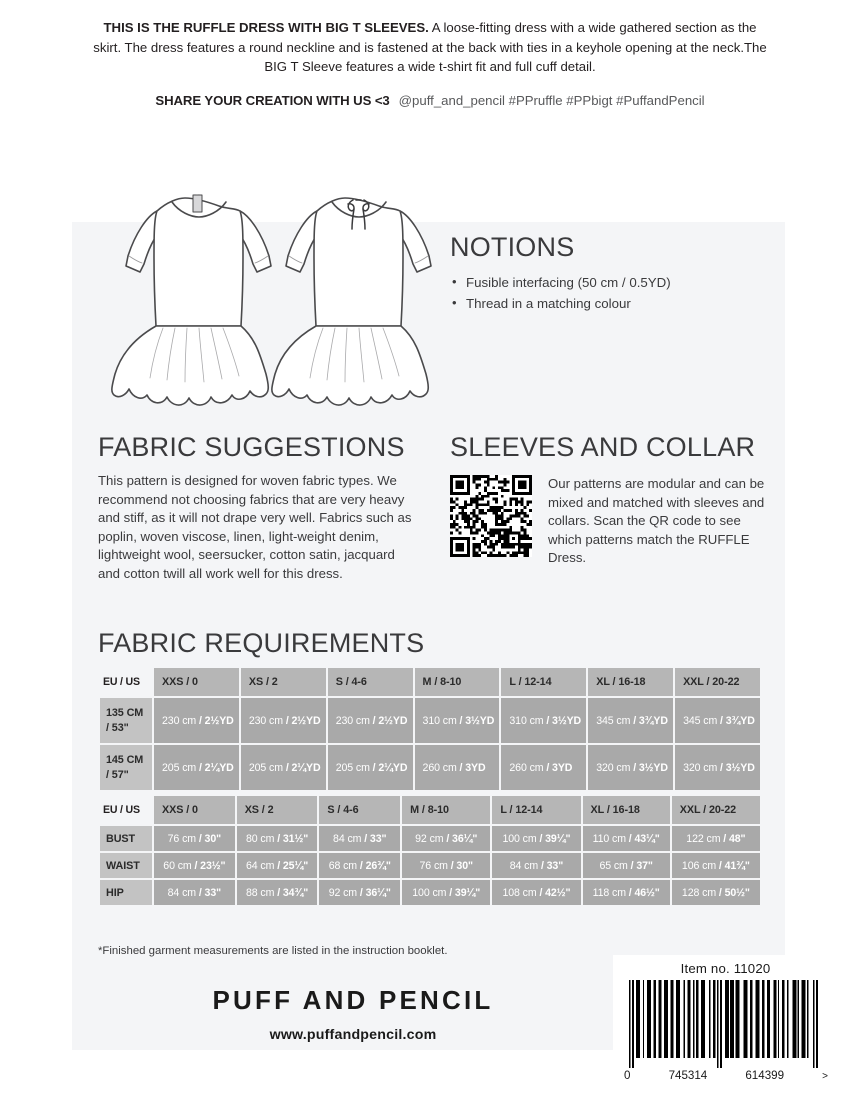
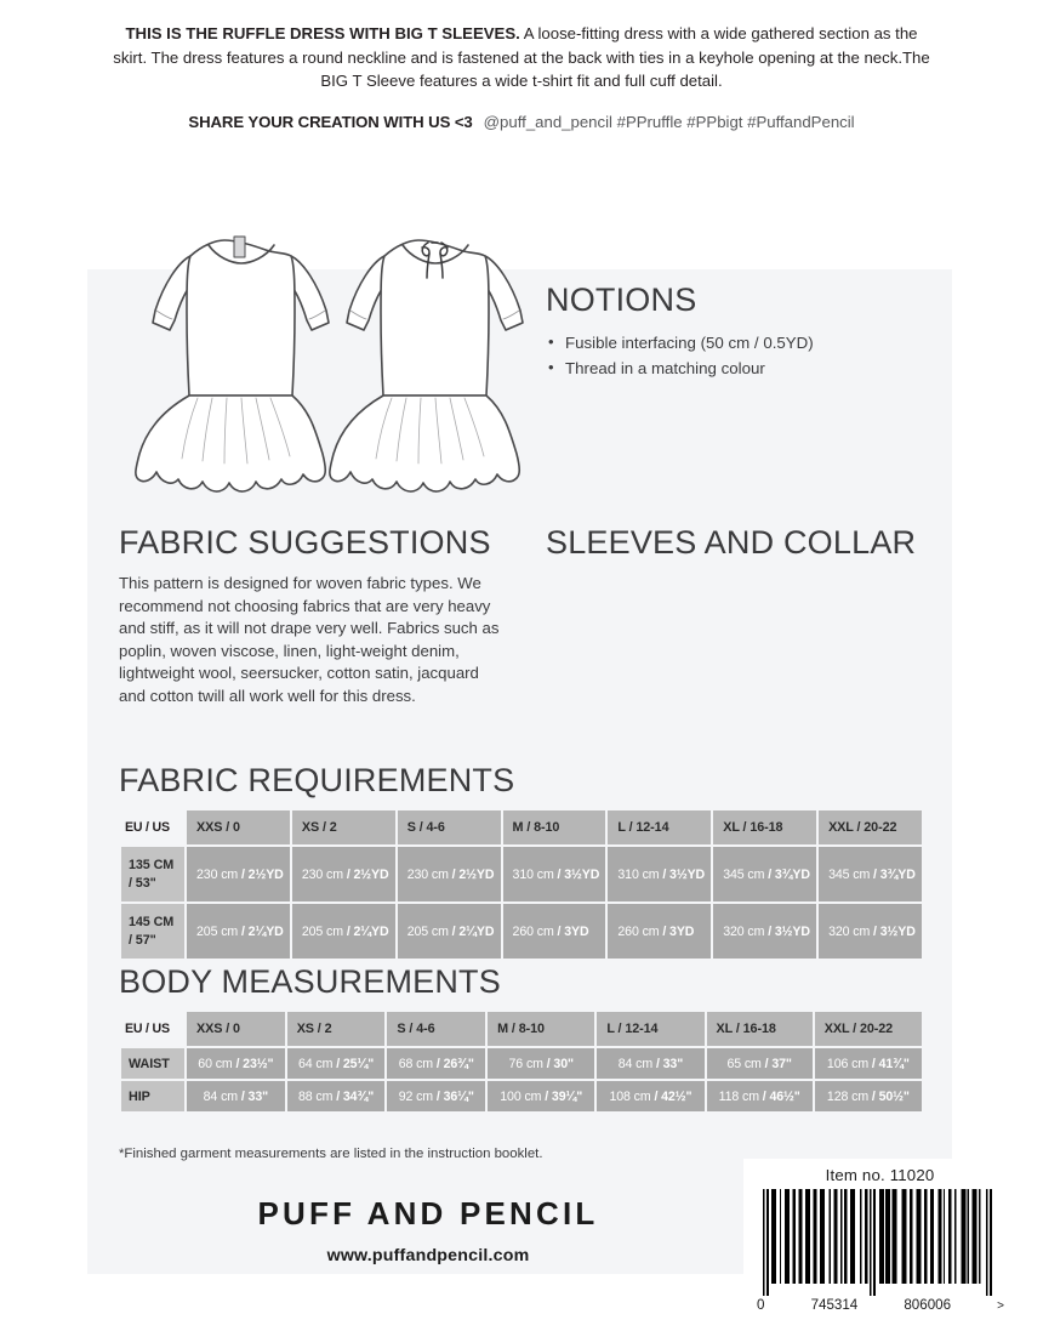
  THIS IS THE RUFFLE DRESS WITH BIG T SLEEVES. A loose-fitting dress with a wide gathered section as the skirt. The dress features a round neckline and is fastened at the back with ties in a keyhole opening at the neck.The BIG T Sleeve features a wide t-shirt fit and full cuff detail.
  SHARE YOUR CREATION WITH US <3 @puff_and_pencil #PPruffle #PPbigt #PuffandPencil
  NOTIONS
  Fusible interfacing (50 cm / 0.5YD)
  Thread in a matching colour
  FABRIC SUGGESTIONS
  This pattern is designed for woven fabric types. We recommend not choosing fabrics that are very heavy and stiff, as it will not drape very well. Fabrics such as poplin, woven viscose, linen, light-weight denim, lightweight wool, seersucker, cotton satin, jacquard and cotton twill all work well for this dress.
  SLEEVES AND COLLAR
- Our patterns are modular and can be mixed and matched with sleeves and collars. Scan the QR code to see which patterns match the RUFFLE Dress.
  FABRIC REQUIREMENTS
  EU / US	XXS / 0	XS / 2	S / 4-6	M / 8-10	L / 12-14	XL / 16-18	XXL / 20-22
  135 CM/ 53"	230 cm / 2½YD	230 cm / 2½YD	230 cm / 2½YD	310 cm / 3½YD	310 cm / 3½YD	345 cm / 3¾YD	345 cm / 3¾YD
  145 CM/ 57"	205 cm / 2¼YD	205 cm / 2¼YD	205 cm / 2¼YD	260 cm / 3YD	260 cm / 3YD	320 cm / 3½YD	320 cm / 3½YD
+ BODY MEASUREMENTS
  EU / US	XXS / 0	XS / 2	S / 4-6	M / 8-10	L / 12-14	XL / 16-18	XXL / 20-22
- BUST	76 cm / 30"	80 cm / 31½"	84 cm / 33"	92 cm / 36¼"	100 cm / 39¼"	110 cm / 43¼"	122 cm / 48"
  WAIST	60 cm / 23½"	64 cm / 25¼"	68 cm / 26¾"	76 cm / 30"	84 cm / 33"	65 cm / 37"	106 cm / 41¾"
  HIP	84 cm / 33"	88 cm / 34¾"	92 cm / 36¼"	100 cm / 39¼"	108 cm / 42½"	118 cm / 46½"	128 cm / 50½"
  *Finished garment measurements are listed in the instruction booklet.
  PUFF AND PENCIL
  www.puffandpencil.com
  Item no. 11020
  0
  745314
- 614399
+ 806006
  >
